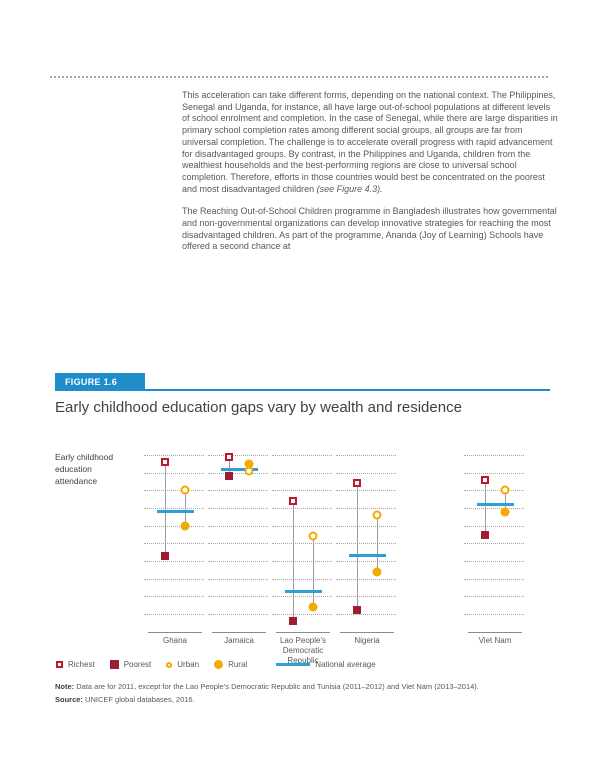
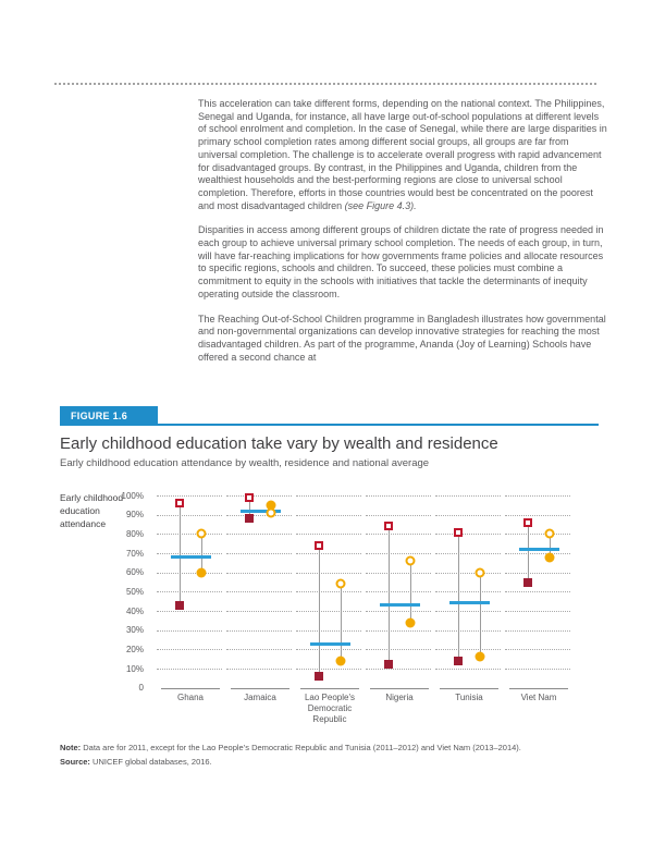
  This acceleration can take different forms, depending on the national context. The Philippines, Senegal and Uganda, for instance, all have large out-of-school populations at different levels of school enrolment and completion. In the case of Senegal, while there are large disparities in primary school completion rates among different social groups, all groups are far from universal completion. The challenge is to accelerate overall progress with rapid advancement for disadvantaged groups. By contrast, in the Philippines and Uganda, children from the wealthiest households and the best-performing regions are close to universal school completion. Therefore, efforts in those countries would best be concentrated on the poorest and most disadvantaged children (see Figure 4.3).
+ Disparities in access among different groups of children dictate the rate of progress needed in each group to achieve universal primary school completion. The needs of each group, in turn, will have far-reaching implications for how governments frame policies and allocate resources to specific regions, schools and children. To succeed, these policies must combine a commitment to equity in the schools with initiatives that tackle the determinants of inequity operating outside the classroom.
  The Reaching Out-of-School Children programme in Bangladesh illustrates how governmental and non-governmental organizations can develop innovative strategies for reaching the most disadvantaged children. As part of the programme, Ananda (Joy of Learning) Schools have offered a second chance at
  FIGURE 1.6
- Early childhood education gaps vary by wealth and residence
+ Early childhood education take vary by wealth and residence
+ Early childhood education attendance by wealth, residence and national average
  Early childhood education attendance
+ 100%
+ 90%
+ 80%
+ 70%
+ 60%
+ 50%
+ 40%
+ 30%
+ 20%
+ 10%
+ 0
  Ghana
  Jamaica
  Lao People's
  Democratic Republic
  Nigeria
+ Tunisia
  Viet Nam
- Richest
- Poorest
- Urban
- Rural
- National average
  Note: Data are for 2011, except for the Lao People’s Democratic Republic and Tunisia (2011–2012) and Viet Nam (2013–2014).
  Source: UNICEF global databases, 2016.
